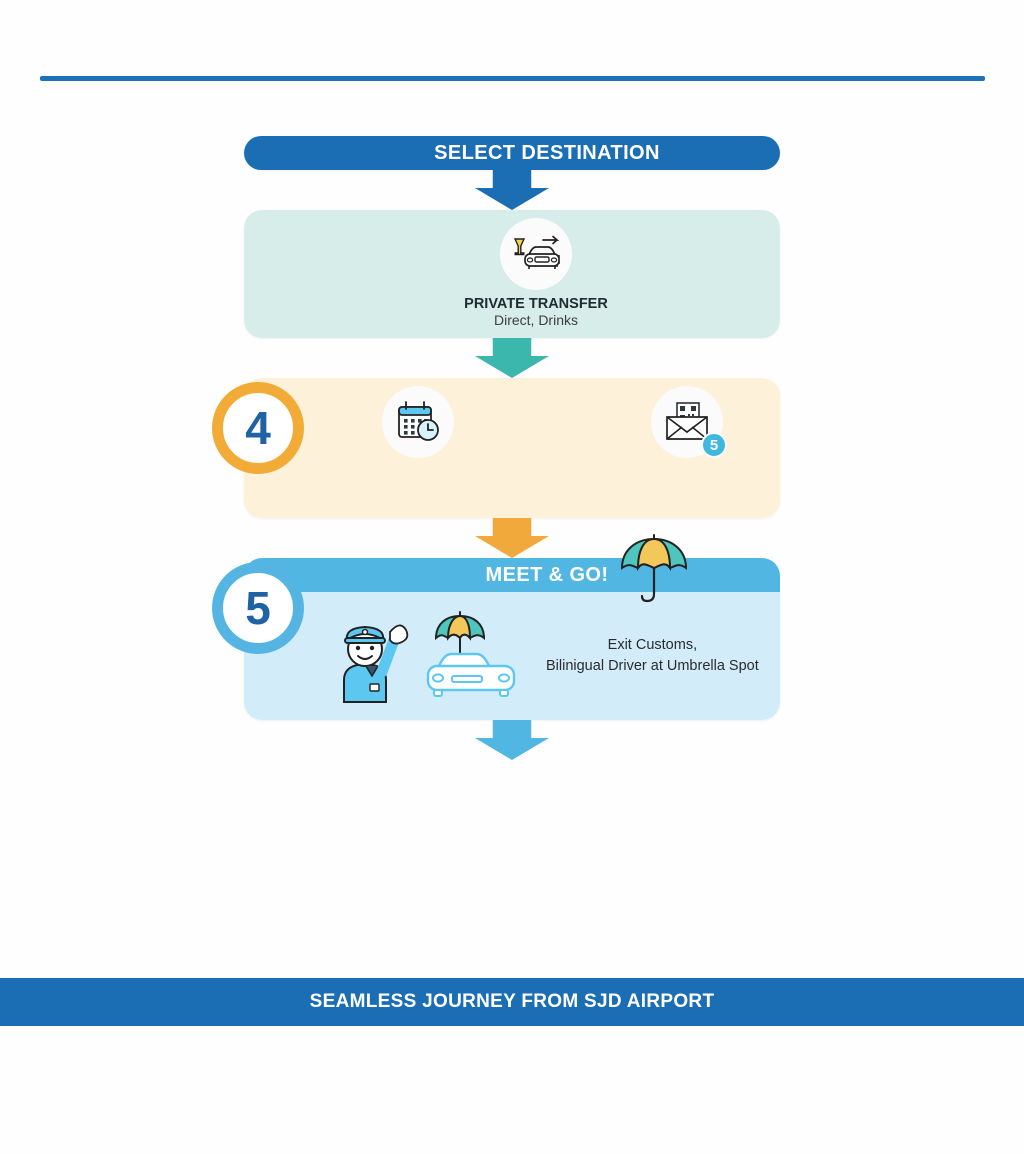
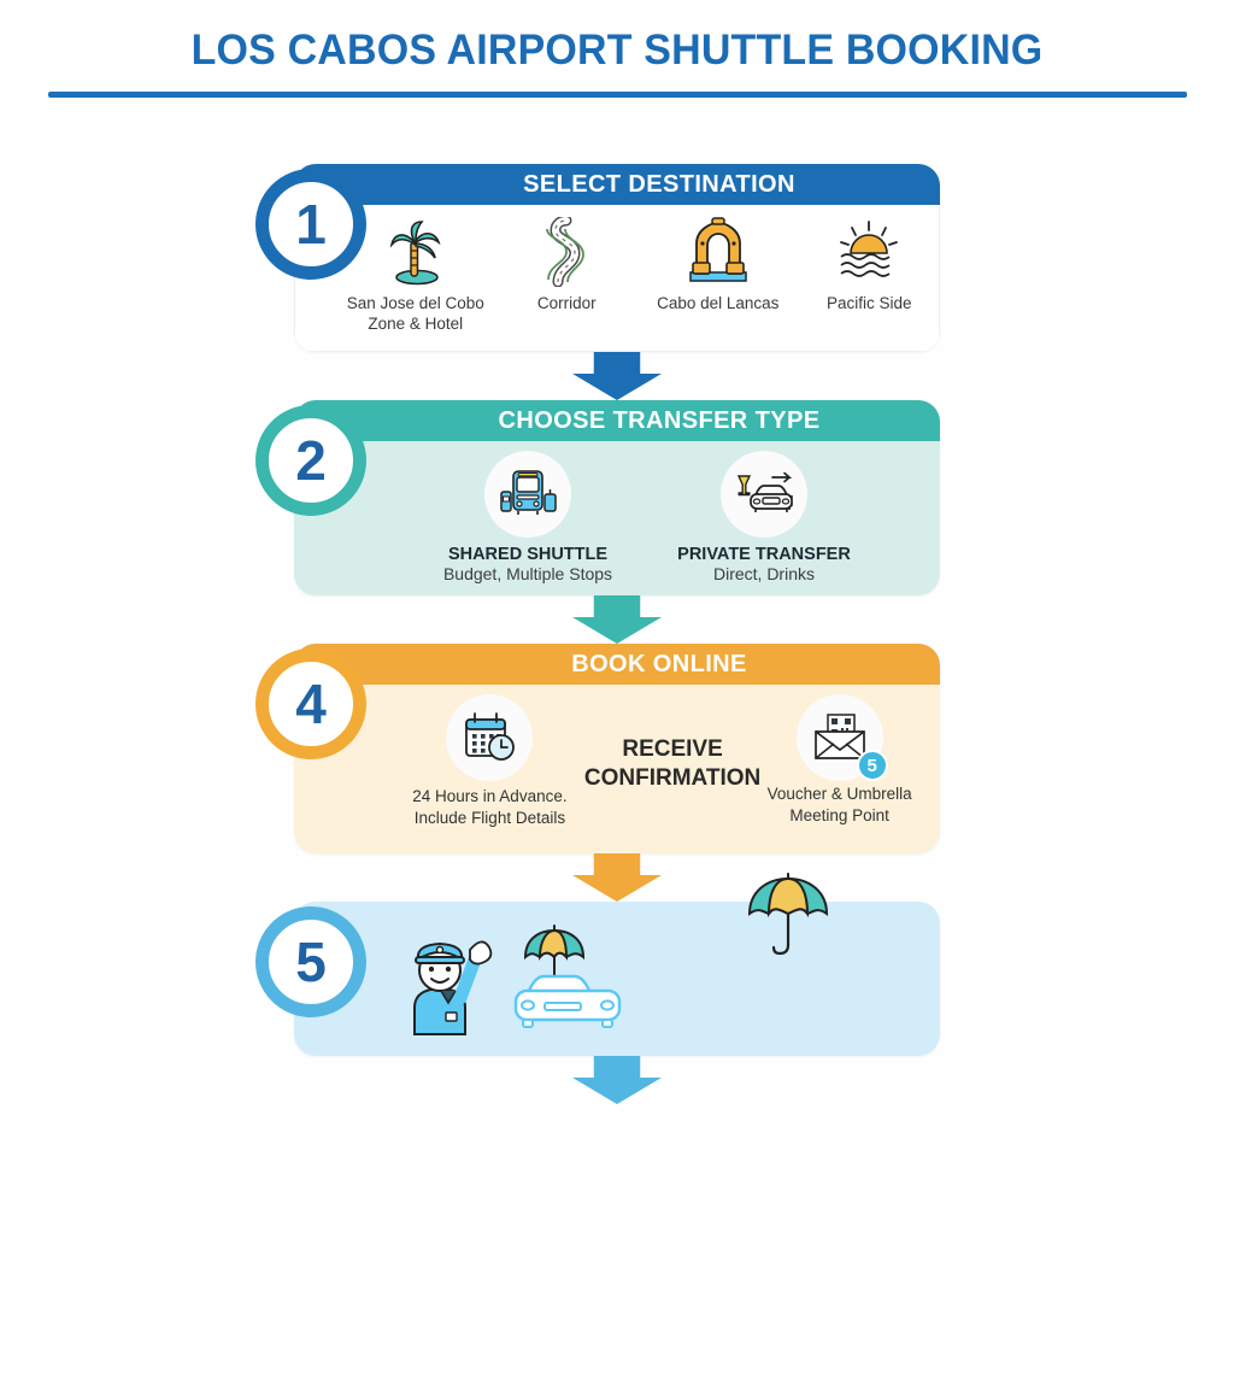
+ LOS CABOS AIRPORT SHUTTLE BOOKING
+ 1
  SELECT DESTINATION
+ San Jose del Cobo Zone & Hotel
+ Corridor
+ Cabo del Lancas
+ Pacific Side
+ 2
+ CHOOSE TRANSFER TYPE
+ SHARED SHUTTLE
+ Budget, Multiple Stops
  PRIVATE TRANSFER
  Direct, Drinks
  4
+ BOOK ONLINE
+ 24 Hours in Advance. Include Flight Details
+ RECEIVE
+ CONFIRMATION
  5
+ Voucher & Umbrella Meeting Point
  5
- MEET & GO!
- Exit Customs,
- Bilinigual Driver at Umbrella Spot
- SEAMLESS JOURNEY FROM SJD AIRPORT
